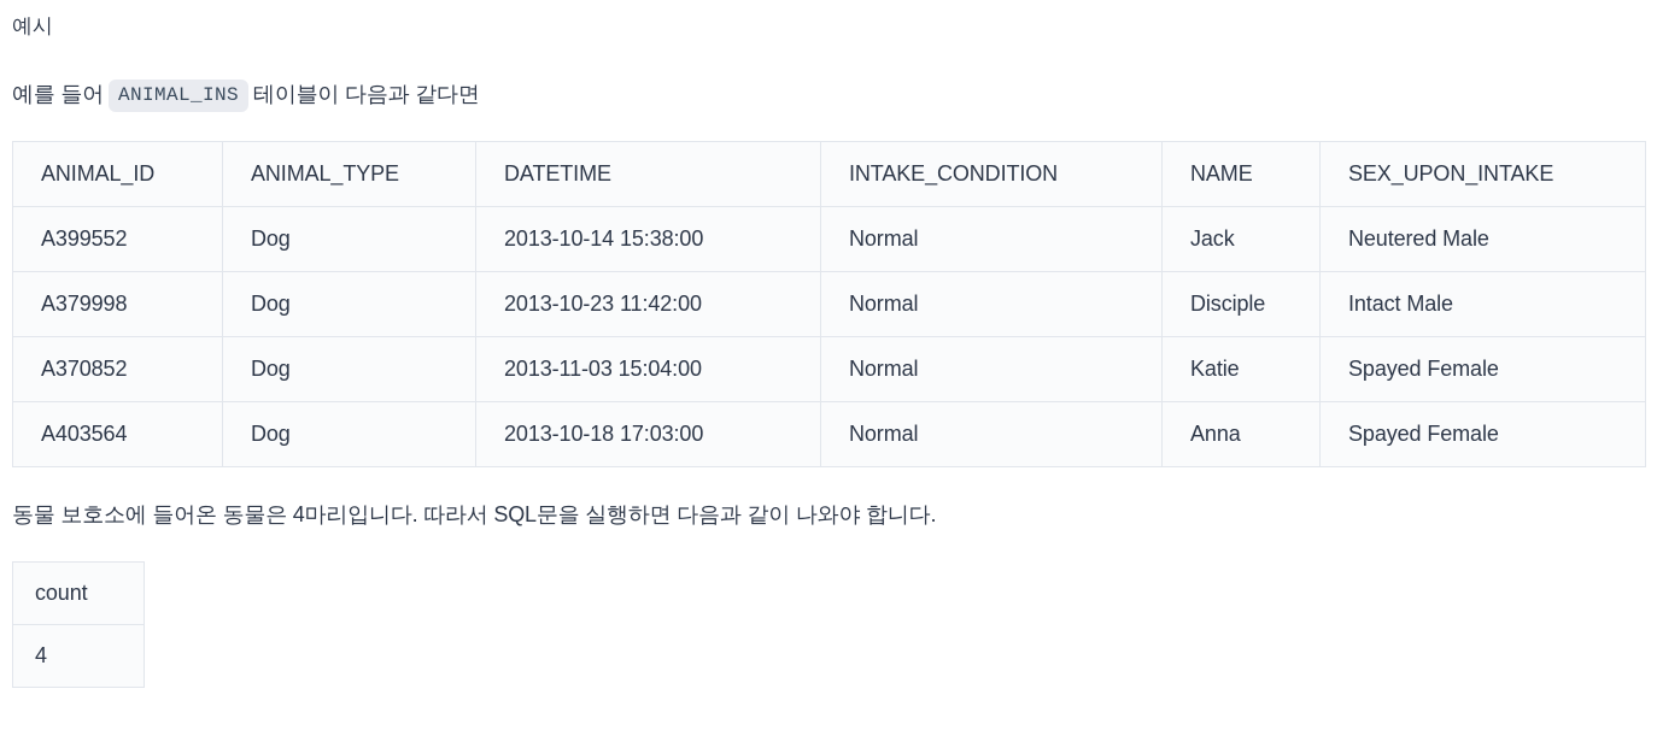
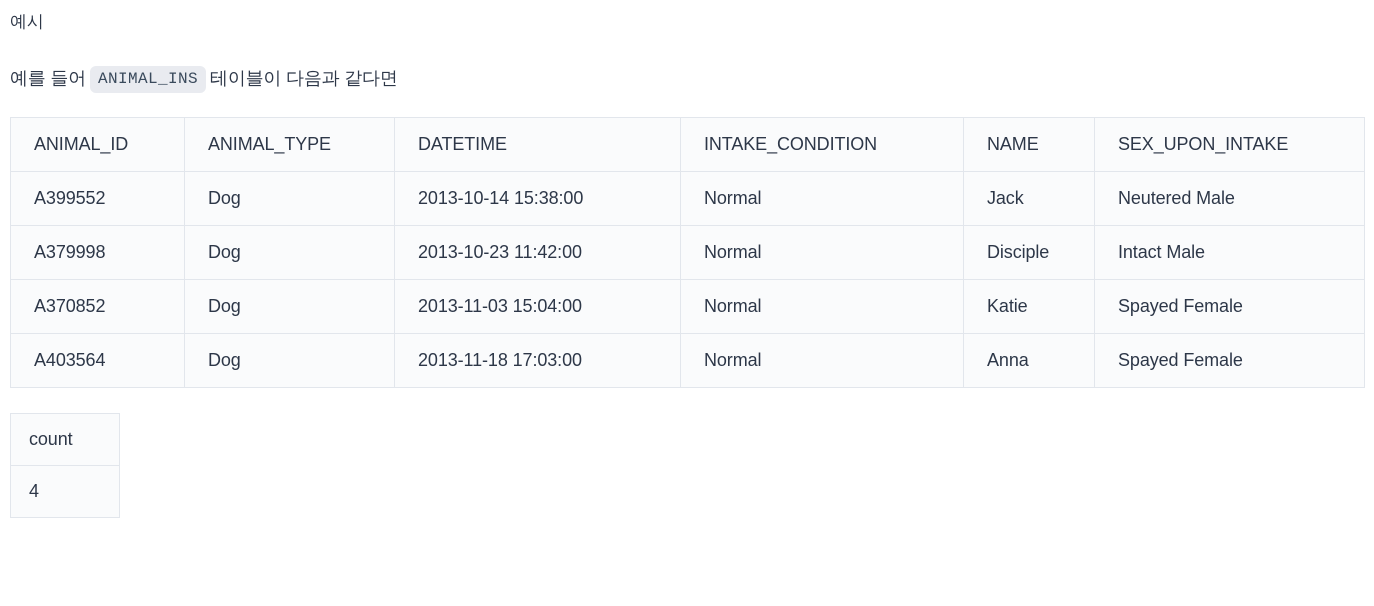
  예시
  예를 들어 ANIMAL_INS 테이블이 다음과 같다면
  ANIMAL_ID	ANIMAL_TYPE	DATETIME	INTAKE_CONDITION	NAME	SEX_UPON_INTAKE
  A399552	Dog	2013-10-14 15:38:00	Normal	Jack	Neutered Male
  A379998	Dog	2013-10-23 11:42:00	Normal	Disciple	Intact Male
  A370852	Dog	2013-11-03 15:04:00	Normal	Katie	Spayed Female
- A403564	Dog	2013-10-18 17:03:00	Normal	Anna	Spayed Female
+ A403564	Dog	2013-11-18 17:03:00	Normal	Anna	Spayed Female
- 동물 보호소에 들어온 동물은 4마리입니다. 따라서 SQL문을 실행하면 다음과 같이 나와야 합니다.
  count
  4
